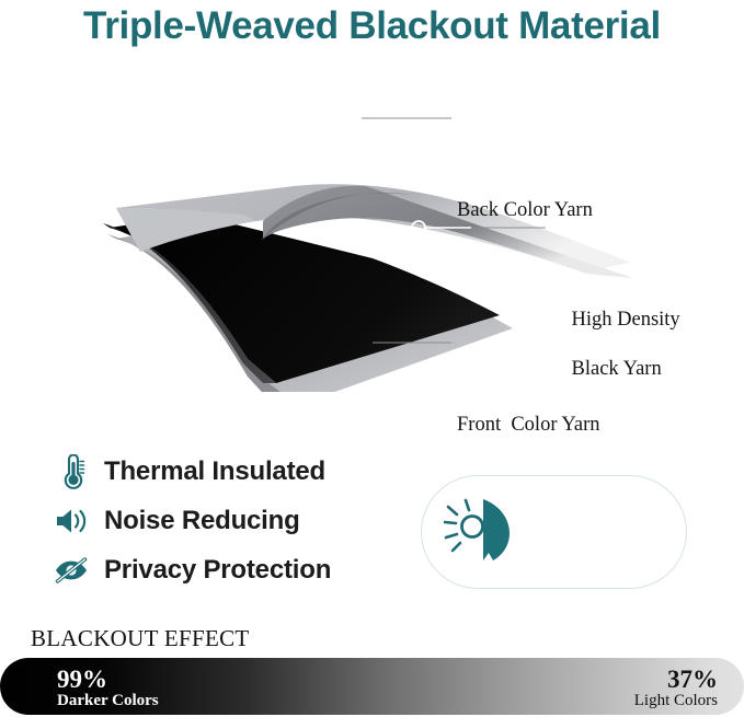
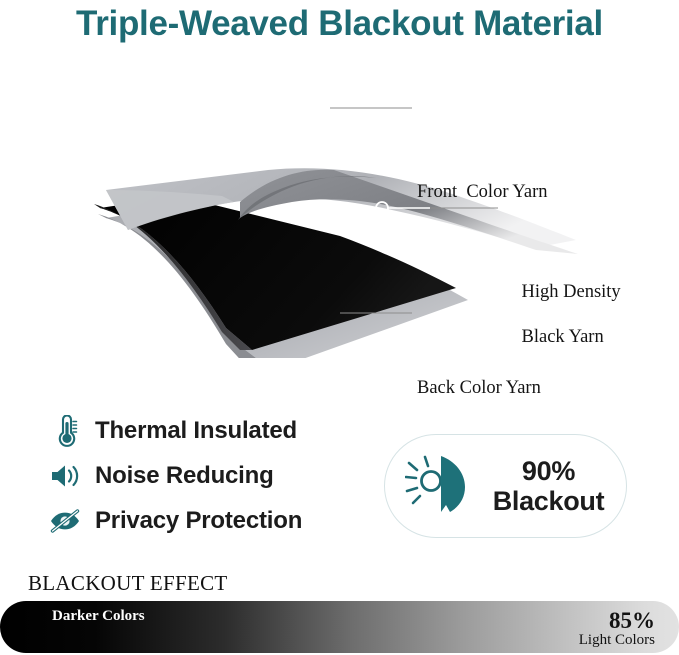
  Triple-Weaved Blackout Material
- Back Color Yarn
+ Front Color Yarn
  High Density
  Black Yarn
- Front Color Yarn
+ Back Color Yarn
  Thermal Insulated
  Noise Reducing
  Privacy Protection
+ 90%
+ Blackout
  BLACKOUT EFFECT
- 99%
  Darker Colors
- 37%
+ 85%
  Light Colors
